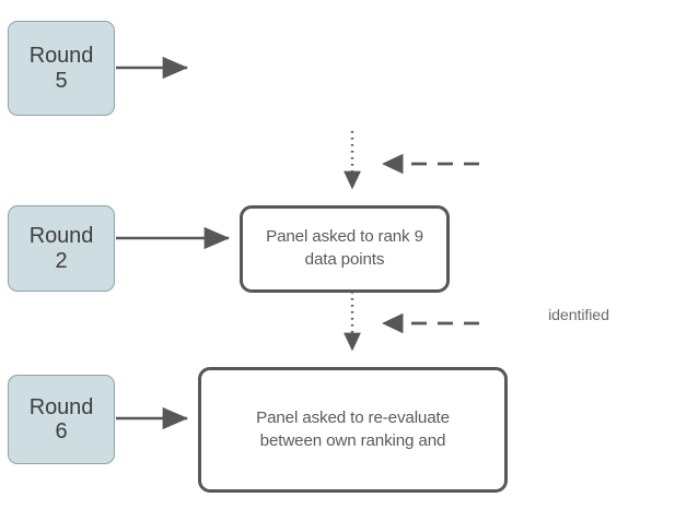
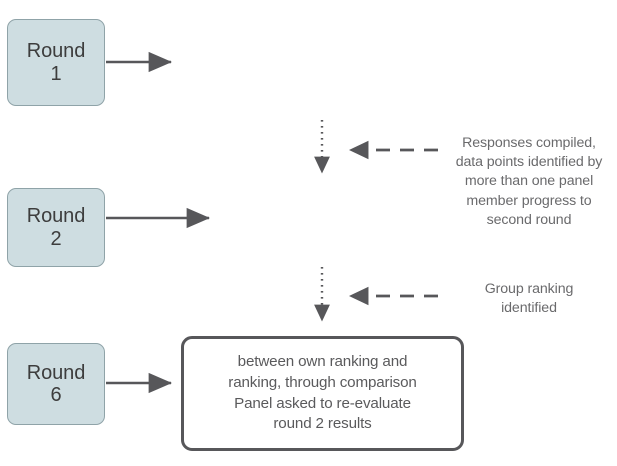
  Round
- 5
+ 1
  Round
  2
  Round
  6
- Panel asked to rank 9
- data points
- Panel asked to re-evaluate
+ between own ranking and
+ ranking, through comparison
- between own ranking and
+ Panel asked to re-evaluate
+ round 2 results
+ Responses compiled,
+ data points identified by
+ more than one panel
+ member progress to
+ second round
+ Group ranking
  identified
